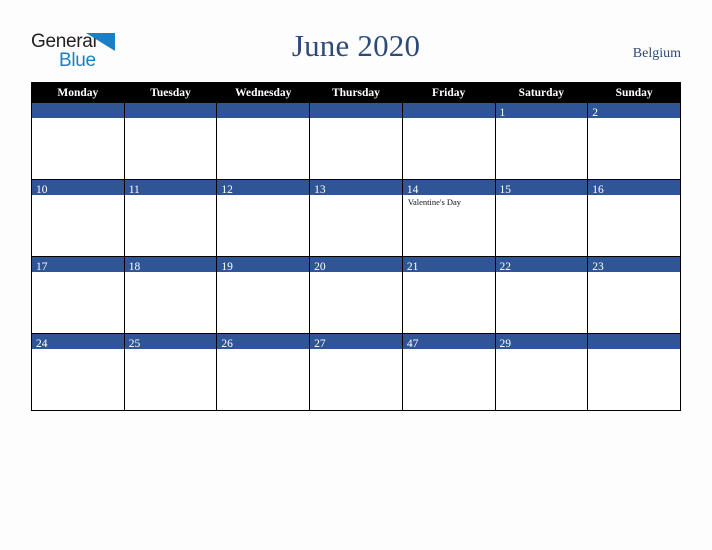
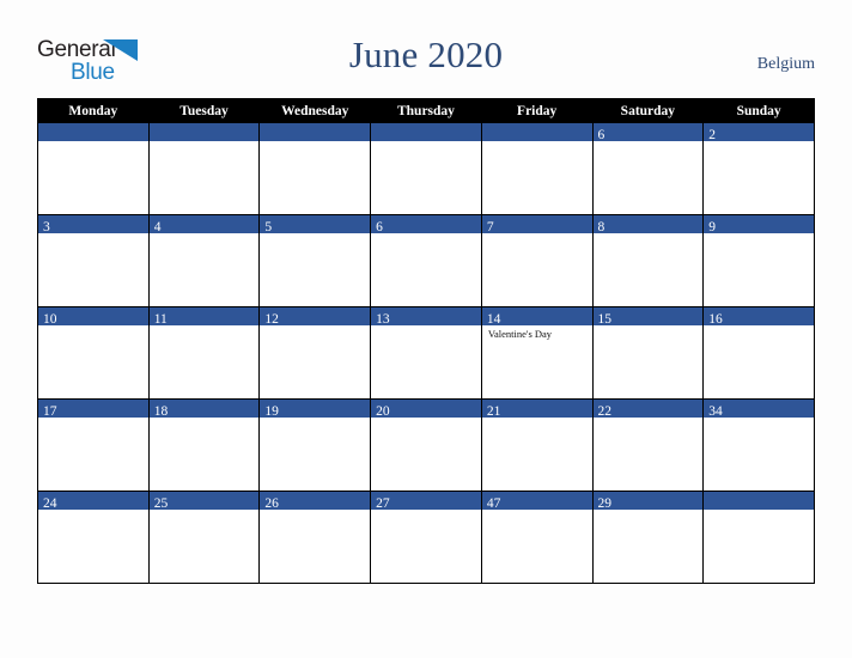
  General
  Blue
  June 2020
  Belgium
  Monday	Tuesday	Wednesday	Thursday	Friday	Saturday	Sunday
- 					1	2
+ 					6	2
+ 3	4	5	6	7	8	9
  10	11	12	13	14Valentine's Day	15	16
- 17	18	19	20	21	22	23
+ 17	18	19	20	21	22	34
  24	25	26	27	47	29
